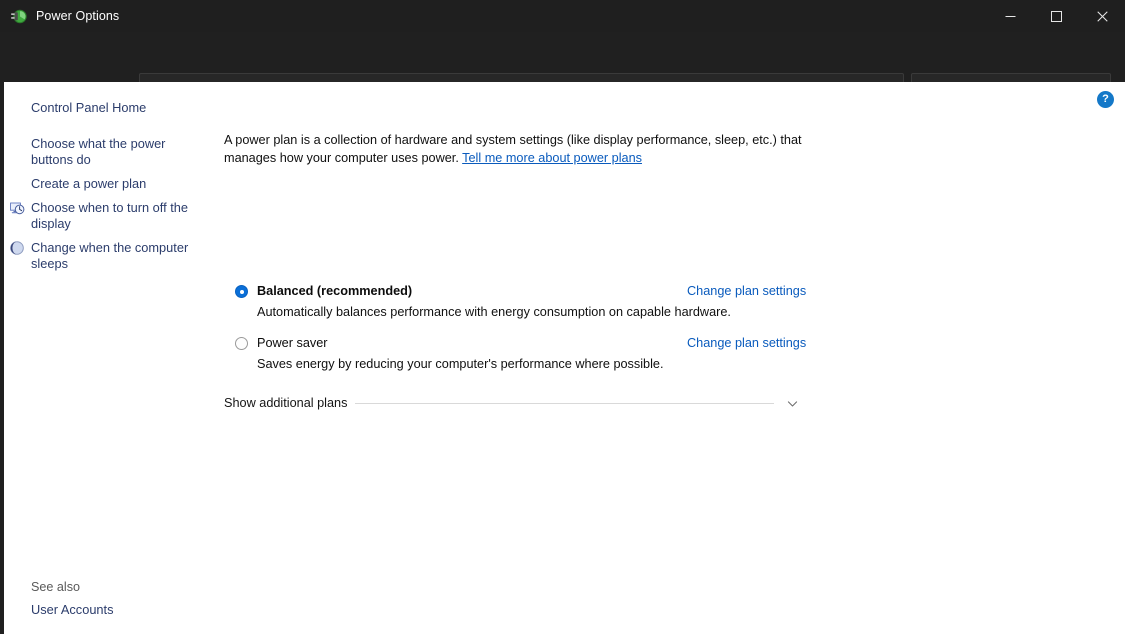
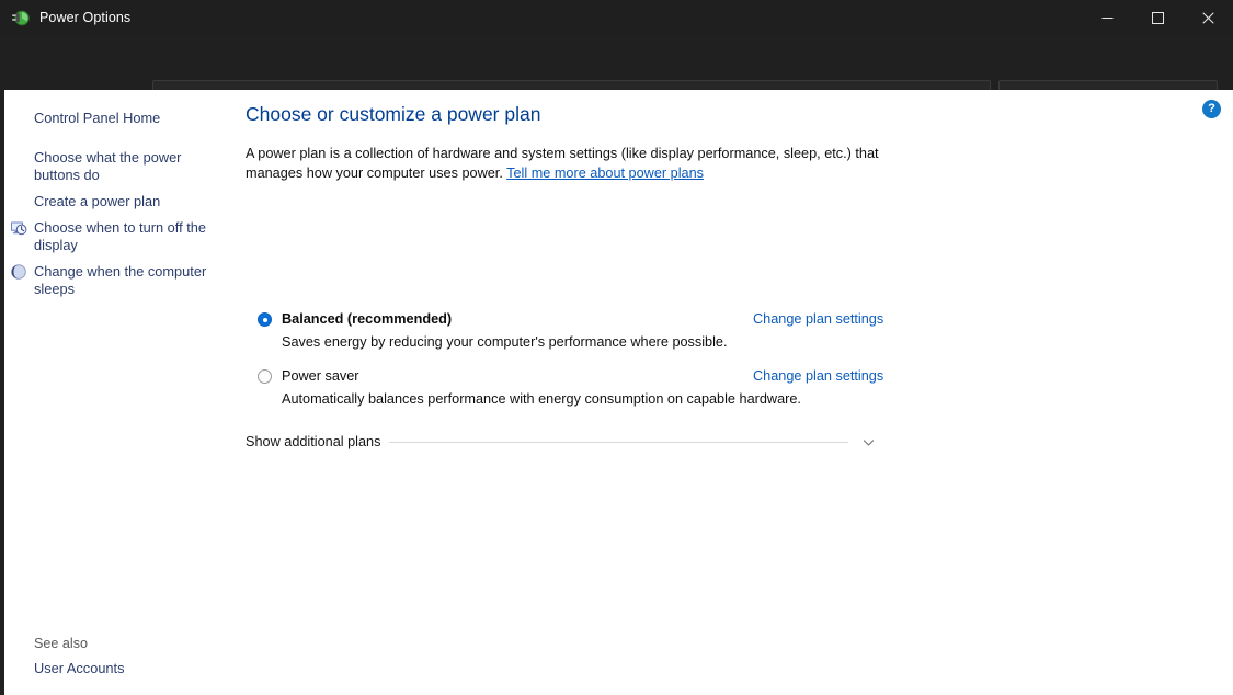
  Power Options
  Control Panel Home
  Choose what the power buttons do
  Create a power plan
  Choose when to turn off the display
  Change when the computer sleeps
  See also
  User Accounts
+ Choose or customize a power plan
  A power plan is a collection of hardware and system settings (like display performance, sleep, etc.) that manages how your computer uses power. Tell me more about power plans
  Balanced (recommended)
  Change plan settings
- Automatically balances performance with energy consumption on capable hardware.
+ Saves energy by reducing your computer's performance where possible.
  Power saver
  Change plan settings
- Saves energy by reducing your computer's performance where possible.
+ Automatically balances performance with energy consumption on capable hardware.
  Show additional plans
  ?
